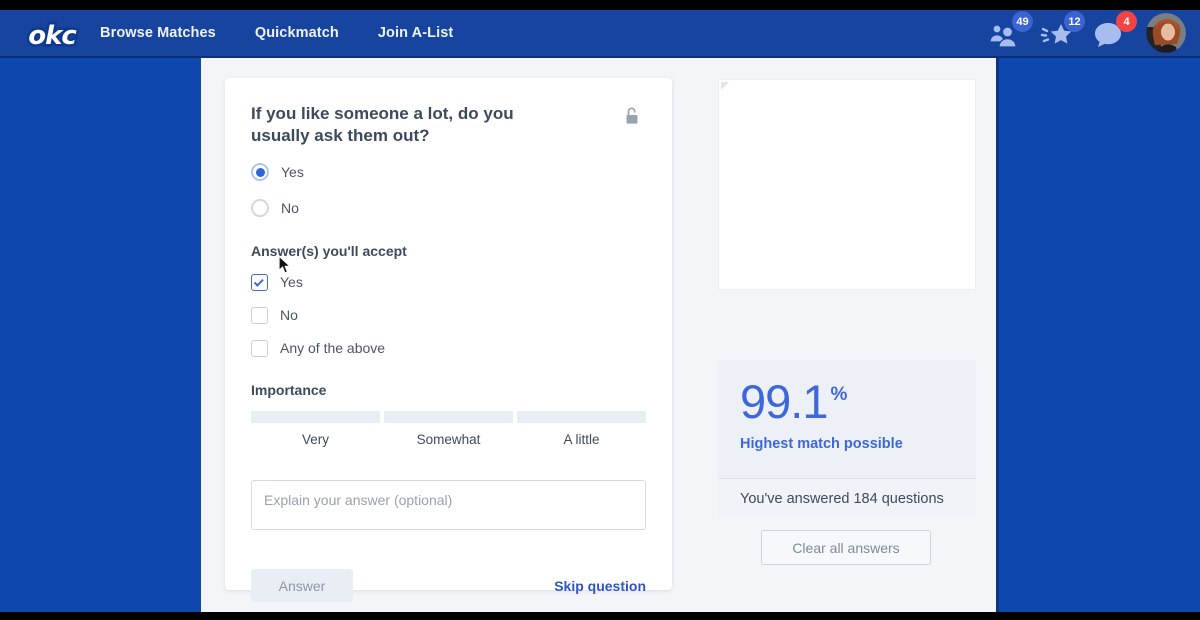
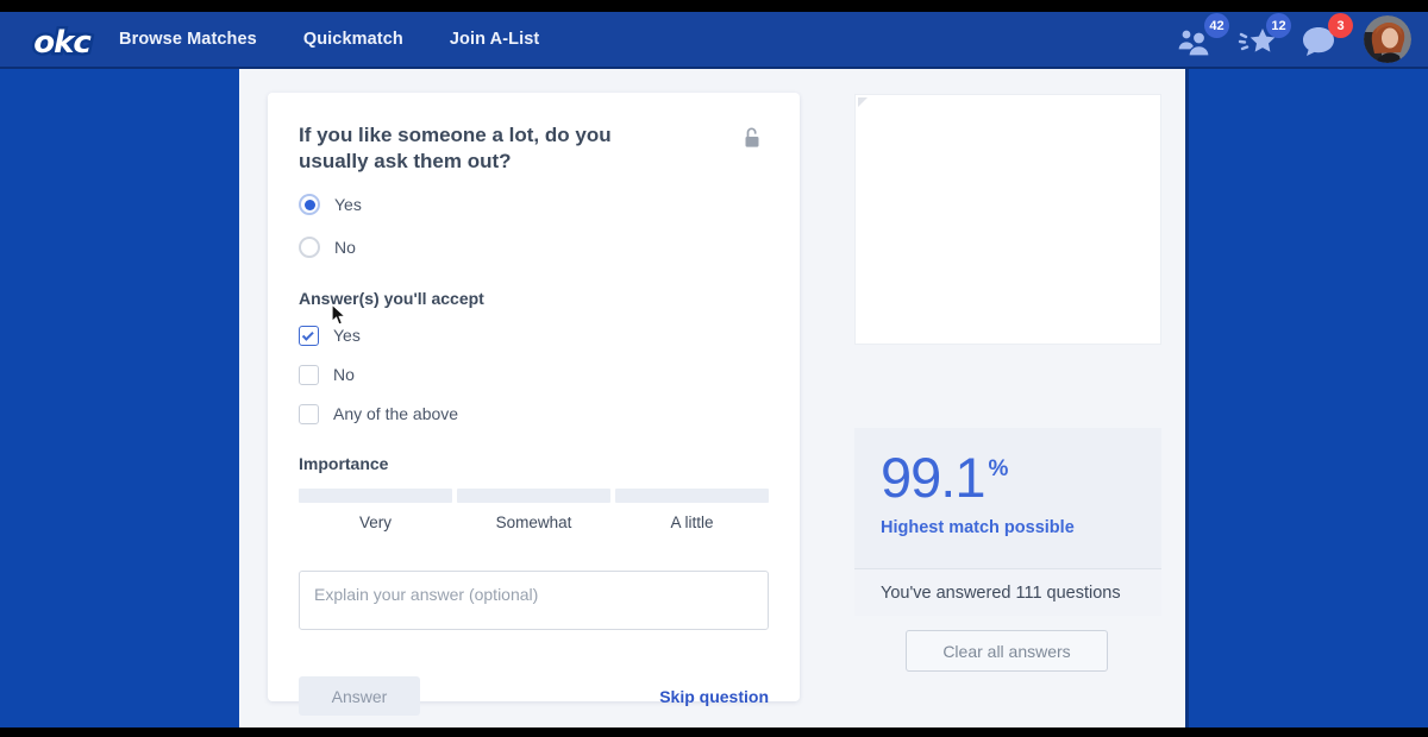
  okc
  Browse Matches
  Quickmatch
  Join A-List
- 49
+ 42
  12
- 4
+ 3
  If you like someone a lot, do you usually ask them out?
  Yes
  No
  Answer(s) you'll accept
  Yes
  No
  Any of the above
  Importance
  Very
  Somewhat
  A little
  Explain your answer (optional)
  Answer
  Skip question
  99.1 %
  Highest match possible
- You've answered 184 questions
+ You've answered 111 questions
  Clear all answers
